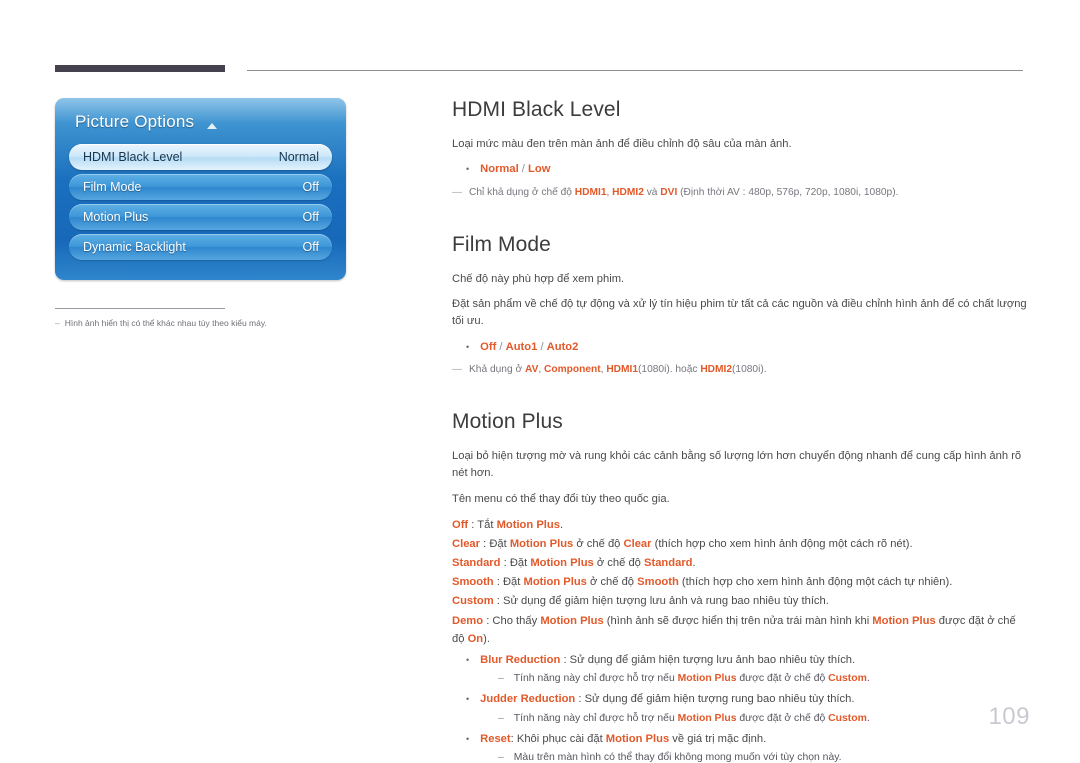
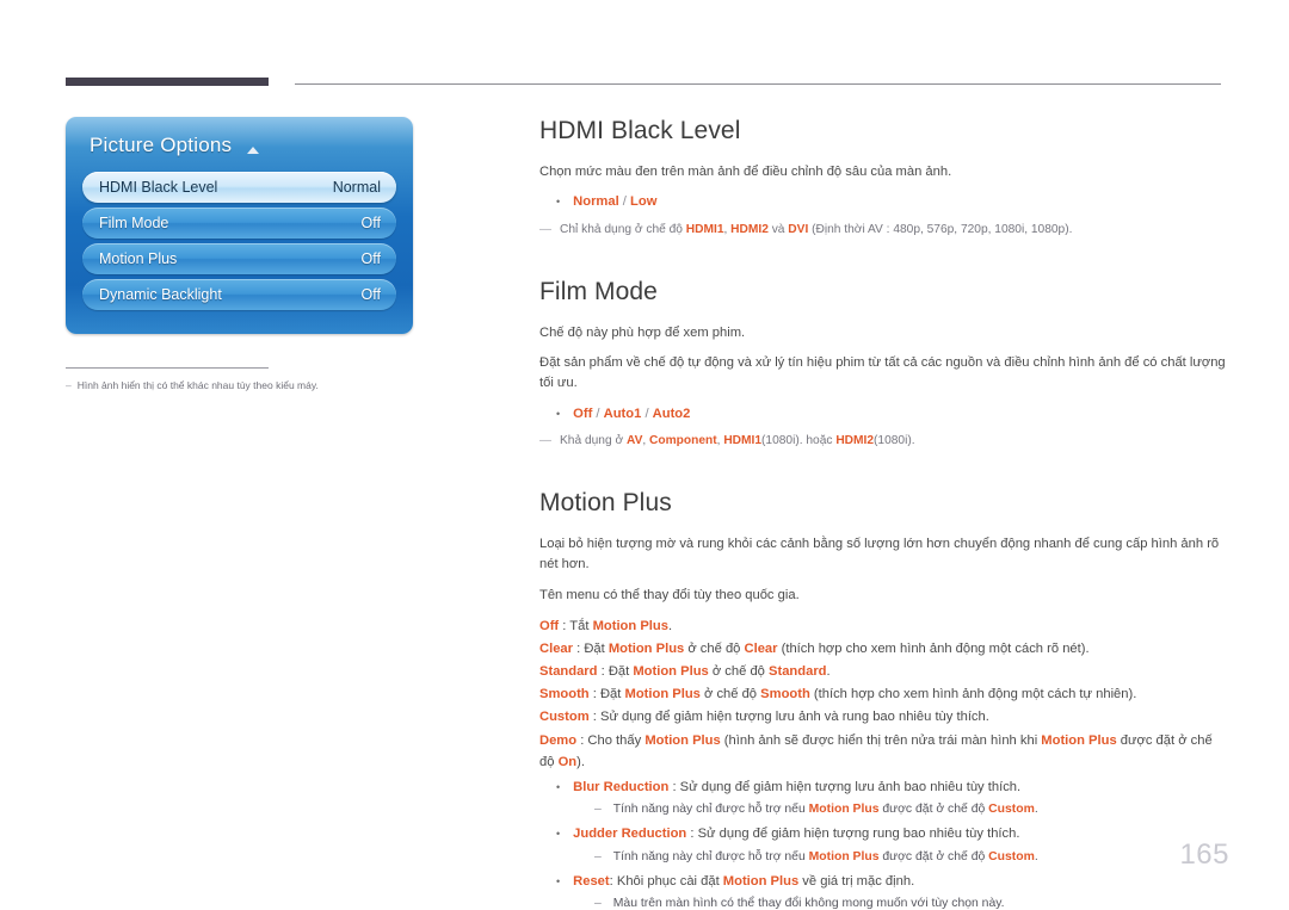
  Picture Options
  HDMI Black Level
  Normal
  Film Mode
  Off
  Motion Plus
  Off
  Dynamic Backlight
  Off
  –
  Hình ảnh hiển thị có thể khác nhau tùy theo kiểu máy.
  HDMI Black Level
- Loại mức màu đen trên màn ảnh để điều chỉnh độ sâu của màn ảnh.
+ Chọn mức màu đen trên màn ảnh để điều chỉnh độ sâu của màn ảnh.
  •
  Normal / Low
  ―
  Chỉ khả dụng ở chế độ HDMI1, HDMI2 và DVI (Định thời AV : 480p, 576p, 720p, 1080i, 1080p).
  Film Mode
  Chế độ này phù hợp để xem phim.
  Đặt sản phẩm về chế độ tự động và xử lý tín hiệu phim từ tất cả các nguồn và điều chỉnh hình ảnh để có chất lượng tối ưu.
  •
  Off / Auto1 / Auto2
  ―
  Khả dụng ở AV, Component, HDMI1(1080i). hoặc HDMI2(1080i).
  Motion Plus
  Loại bỏ hiện tượng mờ và rung khỏi các cảnh bằng số lượng lớn hơn chuyển động nhanh để cung cấp hình ảnh rõ nét hơn.
  Tên menu có thể thay đổi tùy theo quốc gia.
  Off : Tắt Motion Plus.
  Clear : Đặt Motion Plus ở chế độ Clear (thích hợp cho xem hình ảnh động một cách rõ nét).
  Standard : Đặt Motion Plus ở chế độ Standard.
  Smooth : Đặt Motion Plus ở chế độ Smooth (thích hợp cho xem hình ảnh động một cách tự nhiên).
  Custom : Sử dụng để giảm hiện tượng lưu ảnh và rung bao nhiêu tùy thích.
  Demo : Cho thấy Motion Plus (hình ảnh sẽ được hiển thị trên nửa trái màn hình khi Motion Plus được đặt ở chế độ On).
  •
  Blur Reduction : Sử dụng để giảm hiện tượng lưu ảnh bao nhiêu tùy thích.
  –
  Tính năng này chỉ được hỗ trợ nếu Motion Plus được đặt ở chế độ Custom.
  •
  Judder Reduction : Sử dụng để giảm hiện tượng rung bao nhiêu tùy thích.
  –
  Tính năng này chỉ được hỗ trợ nếu Motion Plus được đặt ở chế độ Custom.
  •
  Reset: Khôi phục cài đặt Motion Plus về giá trị mặc định.
  –
  Màu trên màn hình có thể thay đổi không mong muốn với tùy chọn này.
- 109
+ 165
